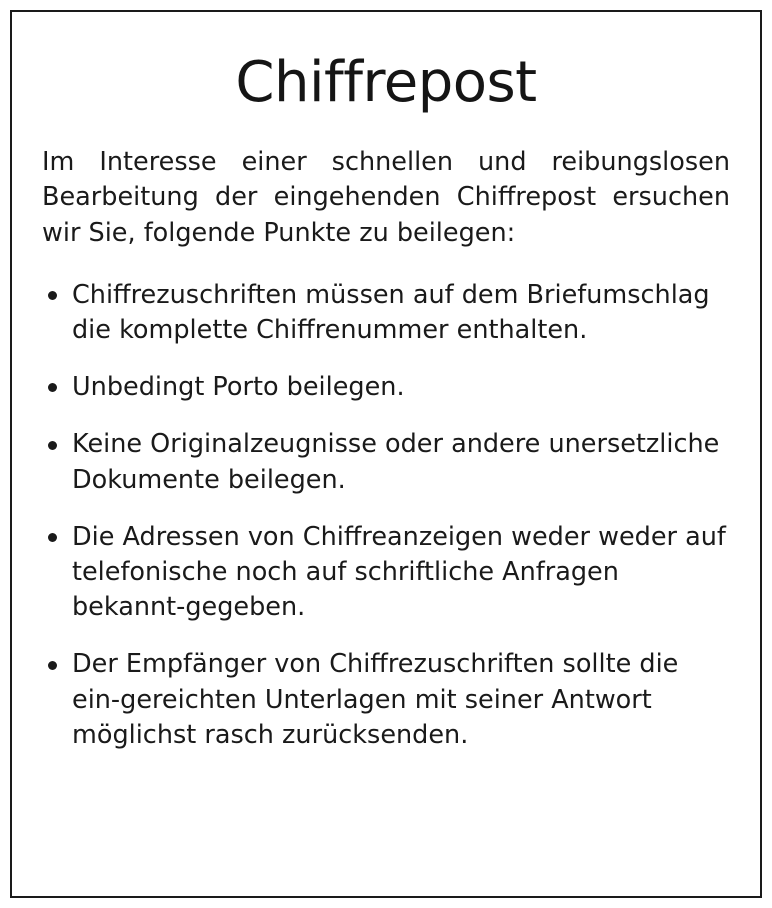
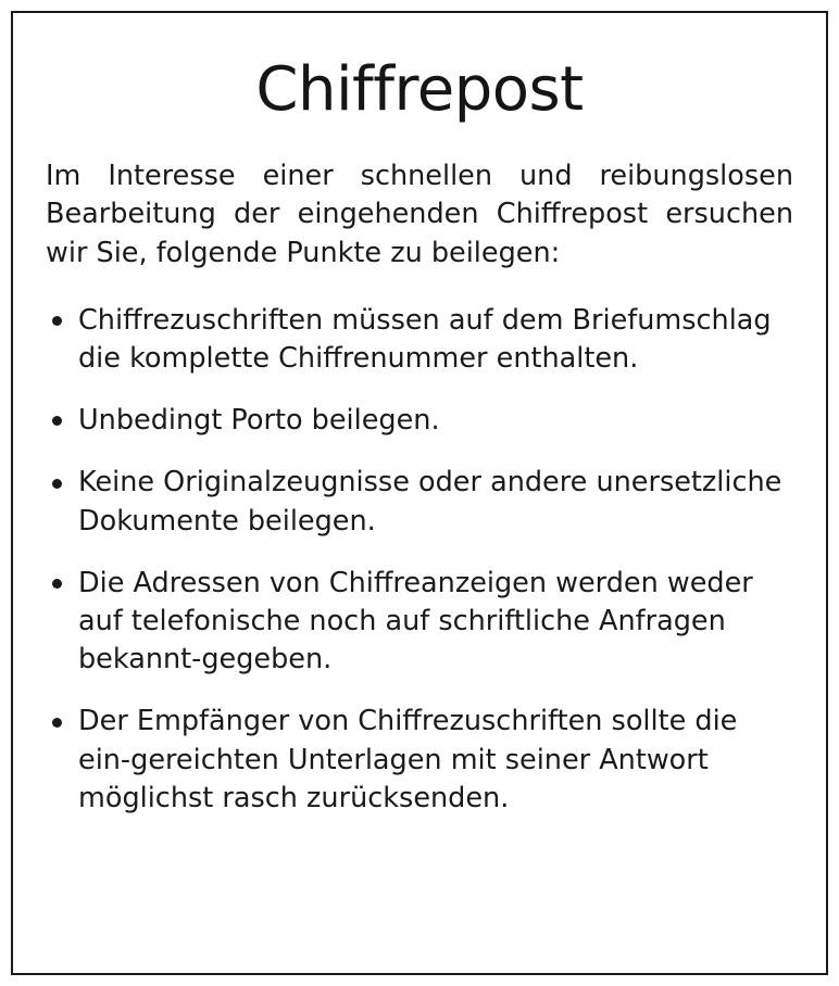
  Chiffrepost
  Im Interesse einer schnellen und reibungslosen Bearbeitung der eingehenden Chiffrepost ersuchen wir Sie, folgende Punkte zu beilegen:
  Chiffrezuschriften müssen auf dem Briefumschlag die komplette Chiffrenummer enthalten.
  Unbedingt Porto beilegen.
  Keine Originalzeugnisse oder andere unersetzliche Dokumente beilegen.
- Die Adressen von Chiffreanzeigen weder weder auf telefonische noch auf schriftliche Anfragen bekannt-gegeben.
+ Die Adressen von Chiffreanzeigen werden weder auf telefonische noch auf schriftliche Anfragen bekannt-gegeben.
  Der Empfänger von Chiffrezuschriften sollte die ein-gereichten Unterlagen mit seiner Antwort möglichst rasch zurücksenden.
